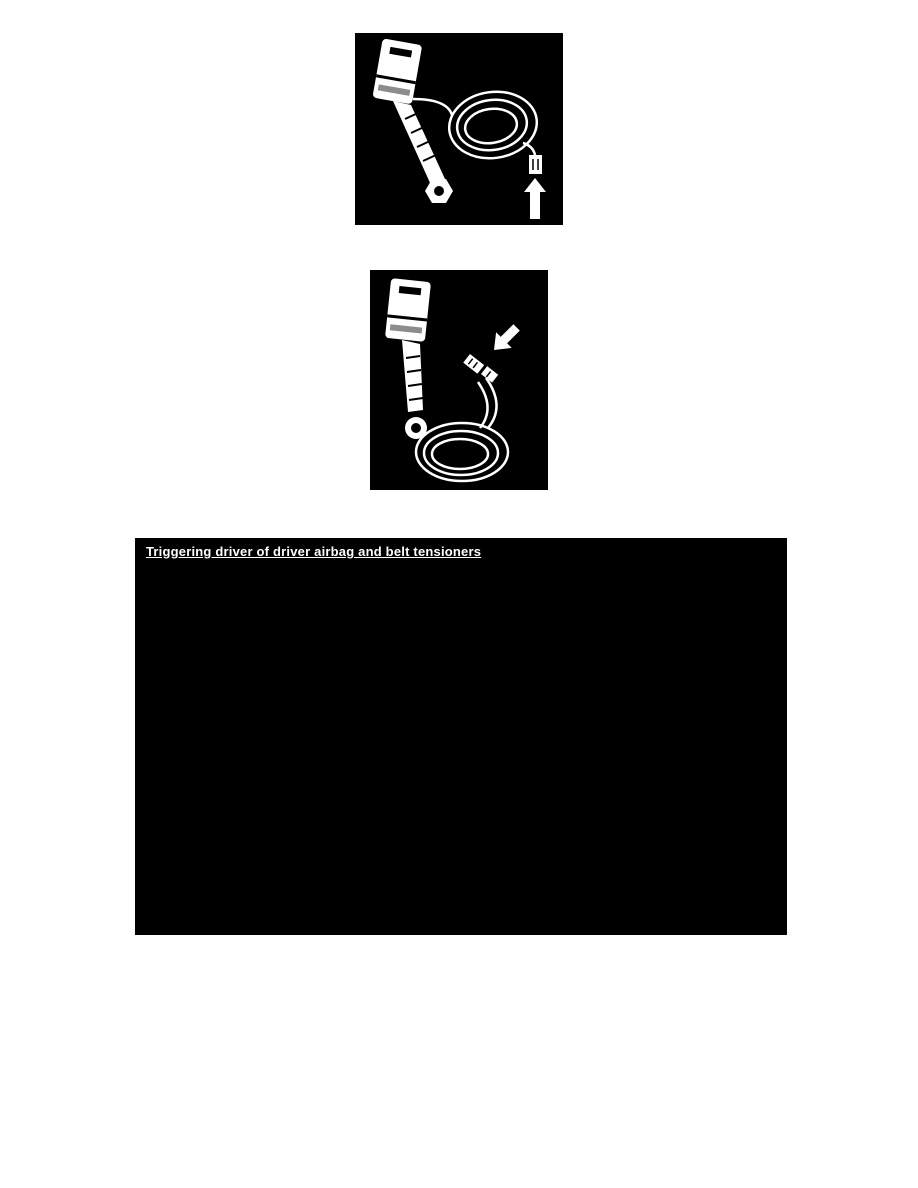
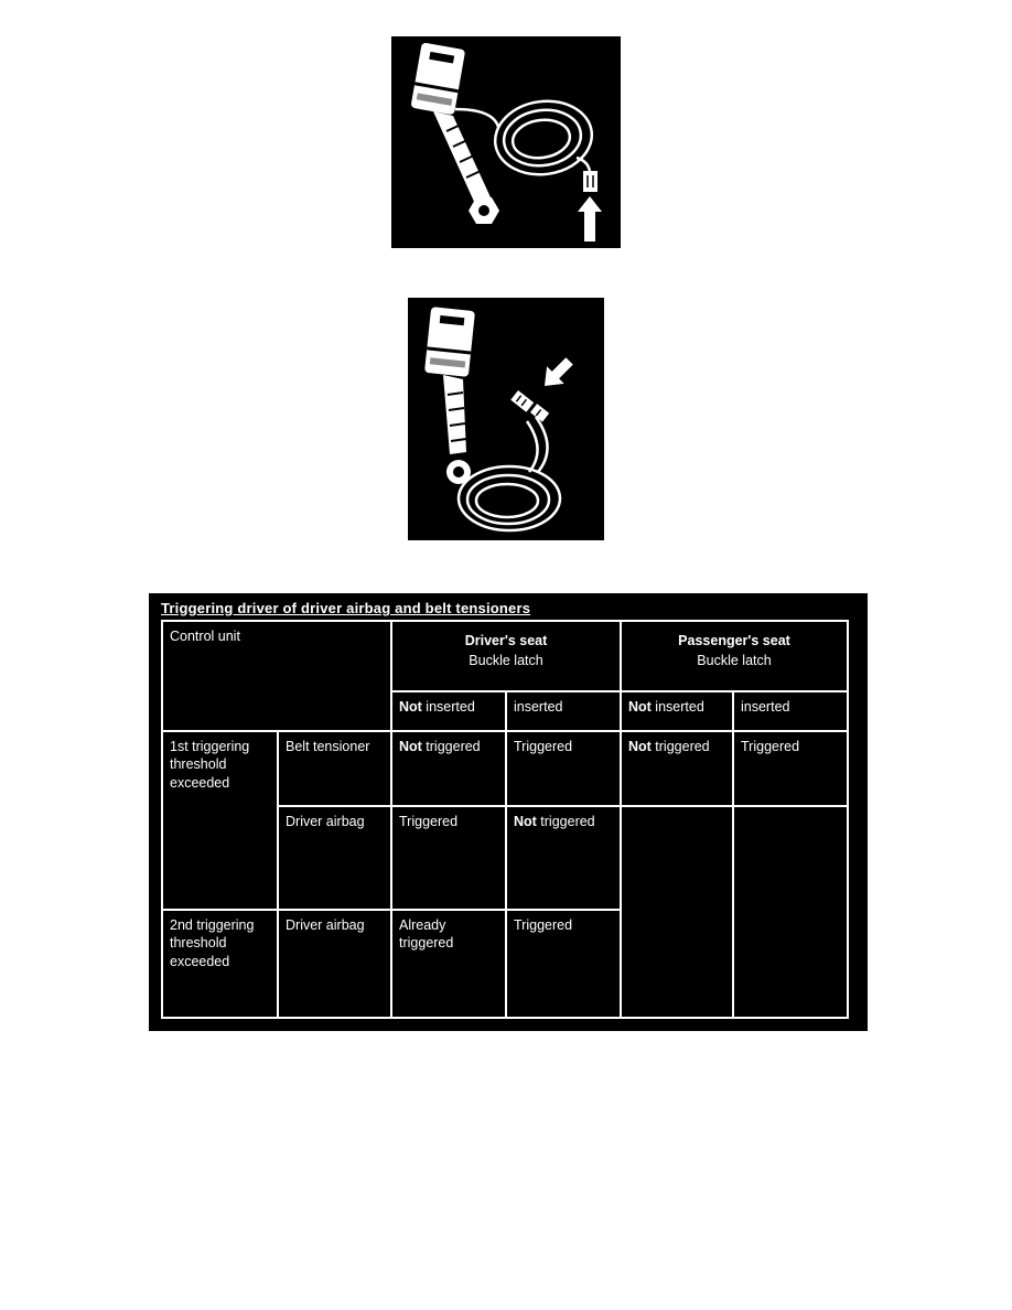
  Triggering driver of driver airbag and belt tensioners
+ Control unit	Driver's seat Buckle latch	Passenger's seat Buckle latch
+ Not inserted	inserted	Not inserted	inserted
+ 1st triggering threshold exceeded	Belt tensioner	Not triggered	Triggered	Not triggered	Triggered
+ Driver airbag	Triggered	Not triggered
+ 2nd triggering threshold exceeded	Driver airbag	Already triggered	Triggered
